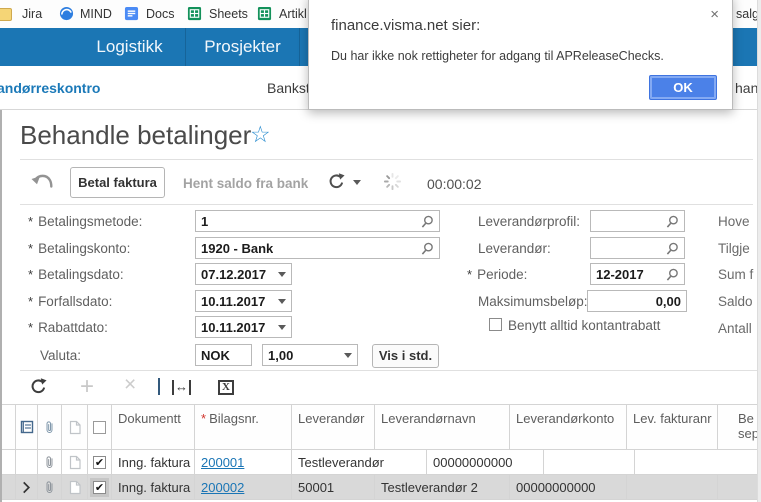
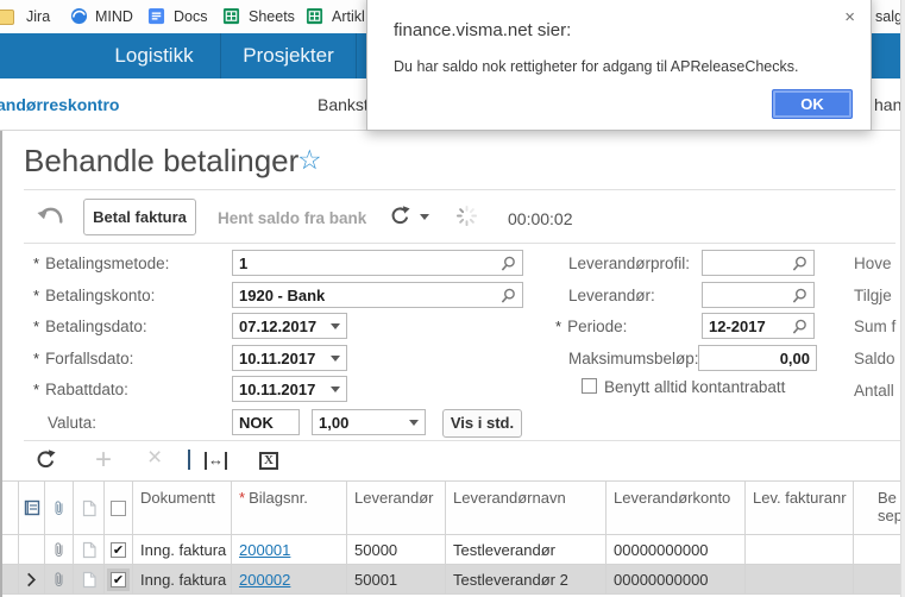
  Jira
  MIND
  Docs
  Sheets
  Artikl
  salg
  Logistikk
  Prosjekter
  andørreskontro
  Banks
  han
  Behandle betalinger
  ☆
  Betal faktura
  Hent saldo fra bank
  00:00:02
  * Betalingsmetode:
  1
  * Betalingskonto:
  1920 - Bank
  * Betalingsdato:
  07.12.2017
  * Forfallsdato:
  10.11.2017
  * Rabattdato:
  10.11.2017
  Valuta:
  NOK
  1,00
  Vis i std.
  Leverandørprofil:
  Leverandør:
  * Periode:
  12-2017
  Maksimumsbeløp:
  0,00
  Benytt alltid kontantrabatt
  Hove
  Tilgje
  Sum f
  Saldo
  Antall
  +
  ×
  ↔
  X
  Dokumentt
  *
  Bilagsnr.
  Leverandør
  Leverandørnavn
  Leverandørkonto
  Lev. fakturanr
  Be sep
  ✔
  Inng. faktura
  200001
+ 50000
  Testleverandør
  00000000000
  ✔
  Inng. faktura
  200002
  50001
  Testleverandør 2
  00000000000
  finance.visma.net sier:
- Du har ikke nok rettigheter for adgang til APReleaseChecks.
+ Du har saldo nok rettigheter for adgang til APReleaseChecks.
  ×
  OK
